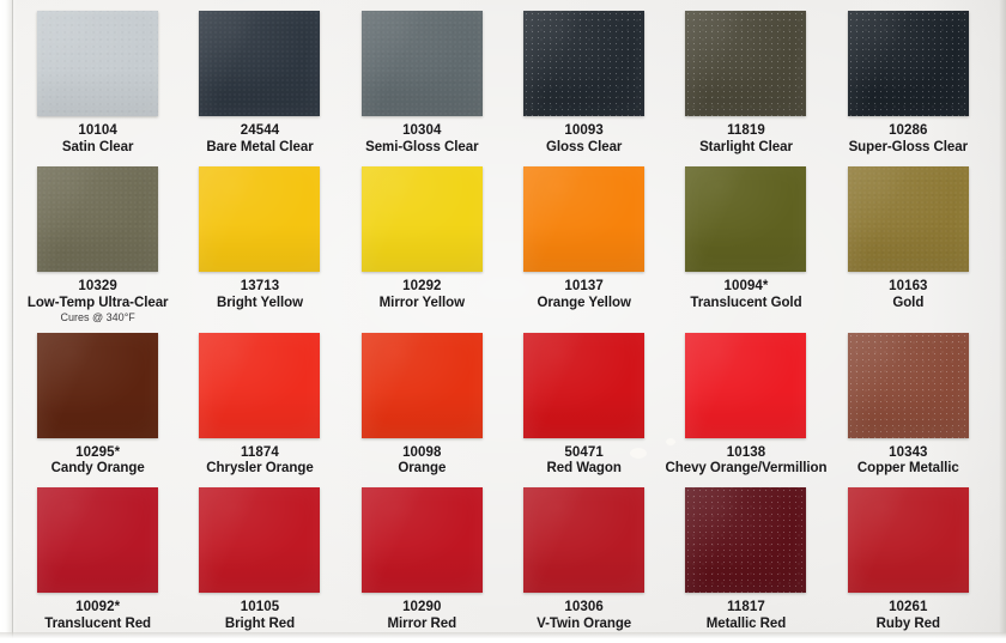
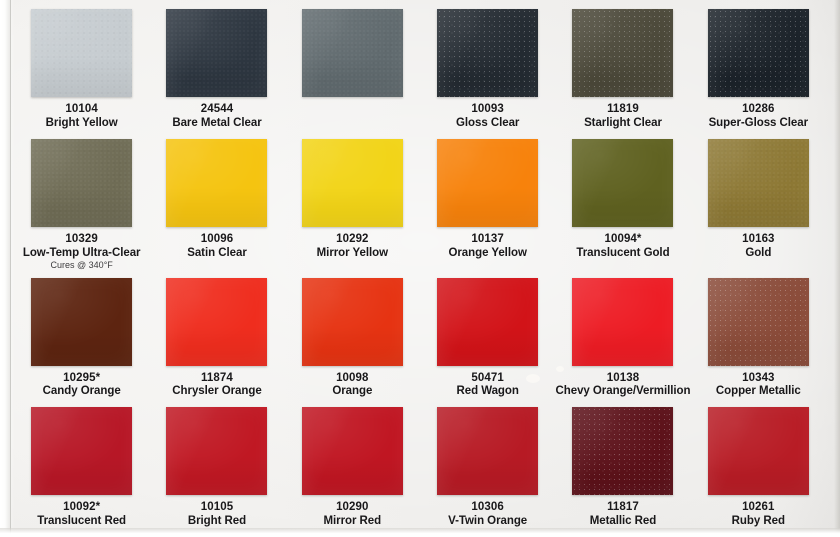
  10104
- Satin Clear
+ Bright Yellow
  24544
  Bare Metal Clear
- 10304
- Semi-Gloss Clear
  10093
  Gloss Clear
  11819
  Starlight Clear
  10286
  Super-Gloss Clear
  10329
  Low-Temp Ultra-Clear
  Cures @ 340°F
- 13713
+ 10096
- Bright Yellow
+ Satin Clear
  10292
  Mirror Yellow
  10137
  Orange Yellow
  10094*
  Translucent Gold
  10163
  Gold
  10295*
  Candy Orange
  11874
  Chrysler Orange
  10098
  Orange
  50471
  Red Wagon
  10138
  Chevy Orange/Vermillion
  10343
  Copper Metallic
  10092*
  Translucent Red
  10105
  Bright Red
  10290
  Mirror Red
  10306
  V-Twin Orange
  11817
  Metallic Red
  10261
  Ruby Red
